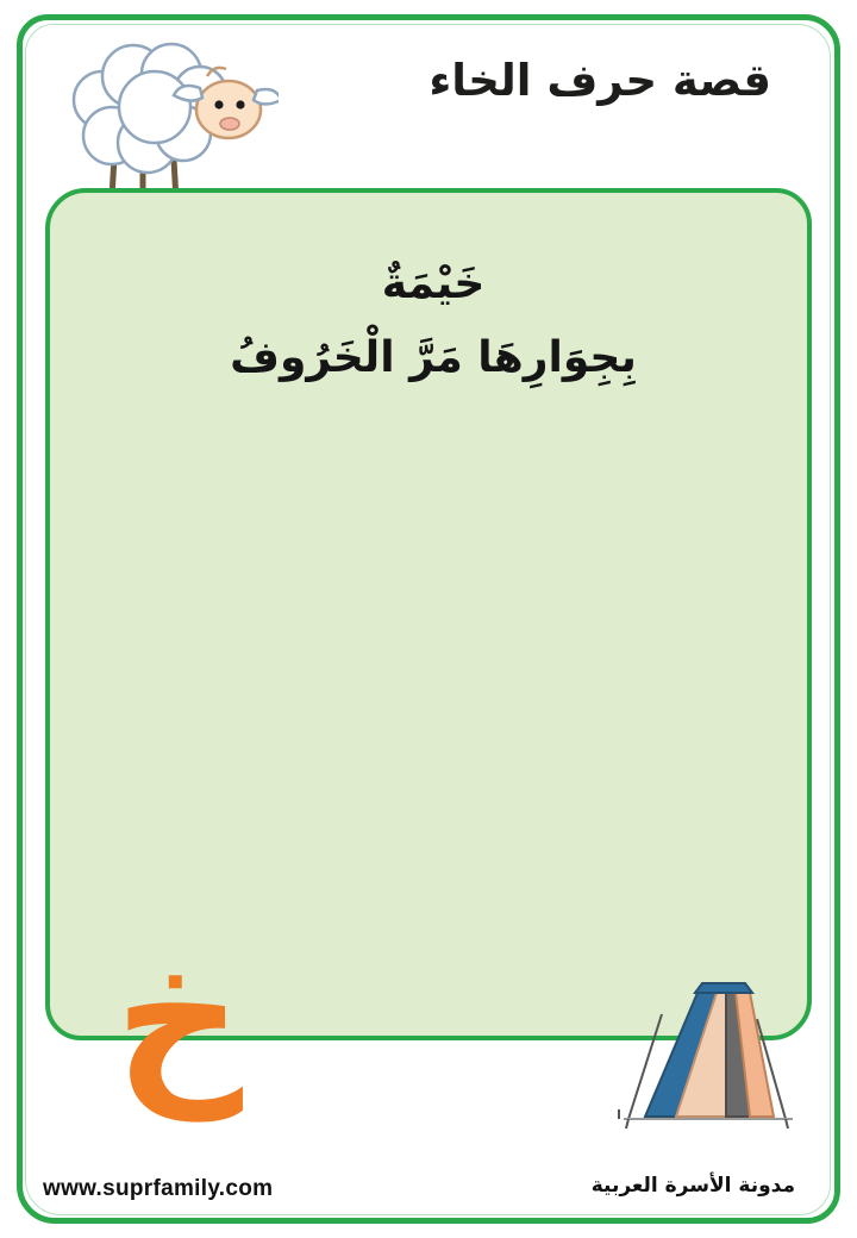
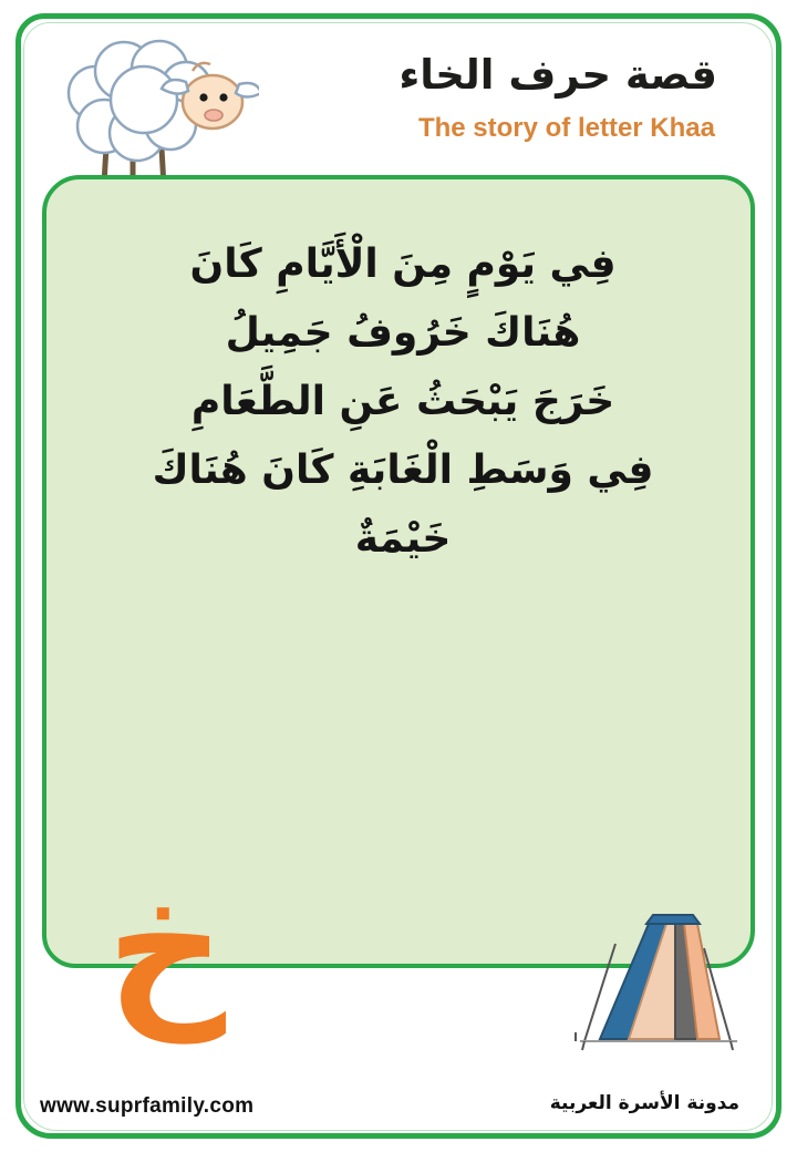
  قصة حرف الخاء
+ The story of letter Khaa
+ فِي يَوْمٍ مِنَ الْأَيَّامِ كَانَ
+ هُنَاكَ خَرُوفُ جَمِيلُ
+ خَرَجَ يَبْحَثُ عَنِ الطَّعَامِ
+ فِي وَسَطِ الْغَابَةِ كَانَ هُنَاكَ
  خَيْمَةٌ
- بِجِوَارِهَا مَرَّ الْخَرُوفُ
  خ
  www.suprfamily.com
  مدونة الأسرة العربية
